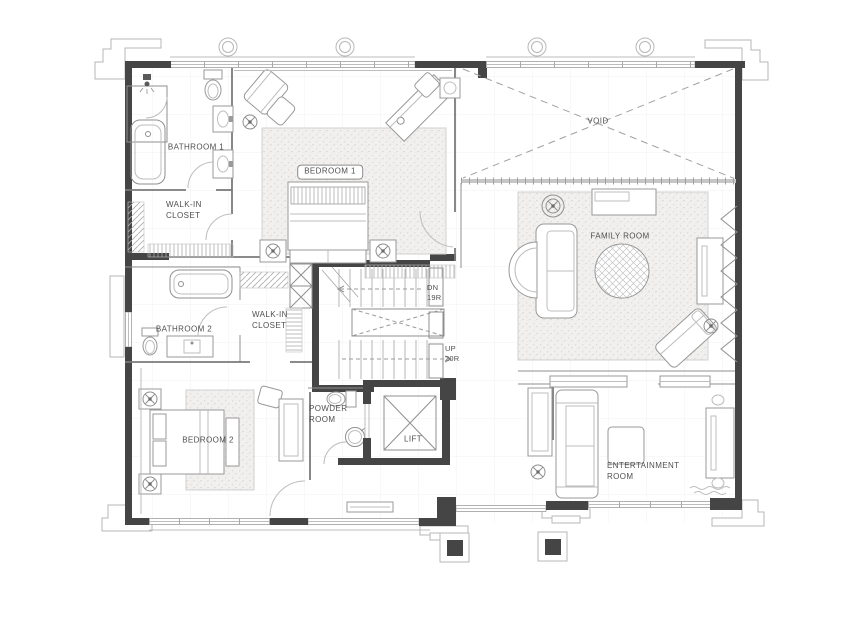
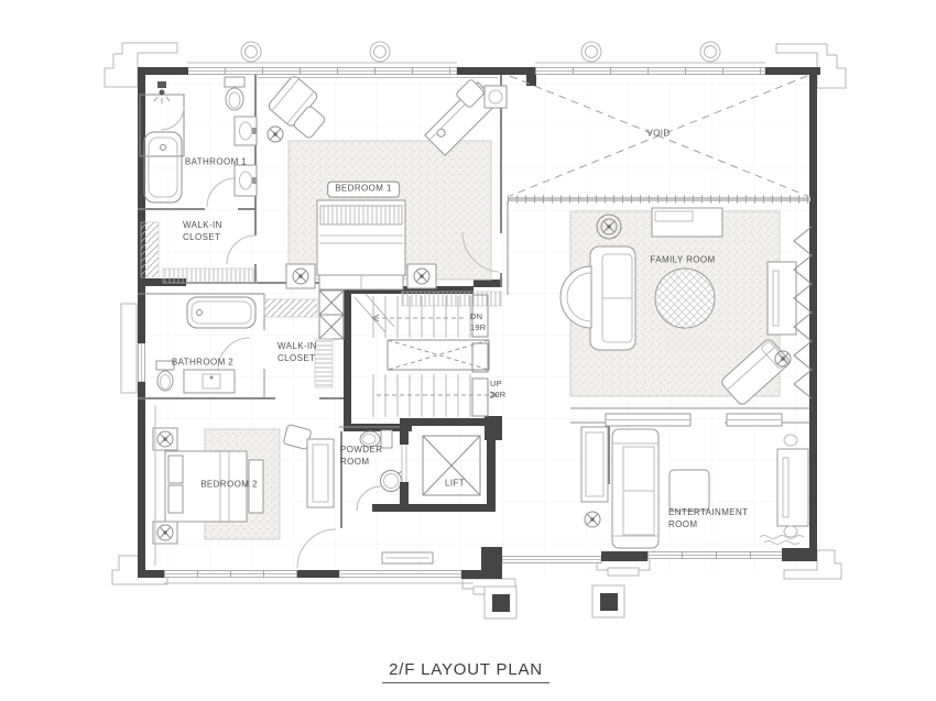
  BATHROOM 1
  WALK-IN
  CLOSET
  BEDROOM 1
  VOID
  FAMILY ROOM
  BATHROOM 2
  WALK-IN
  CLOSET
  DN
  19R
  UP
  20R
  BEDROOM 2
  POWDER
  ROOM
  LIFT
  ENTERTAINMENT
  ROOM
+ 2/F LAYOUT PLAN
